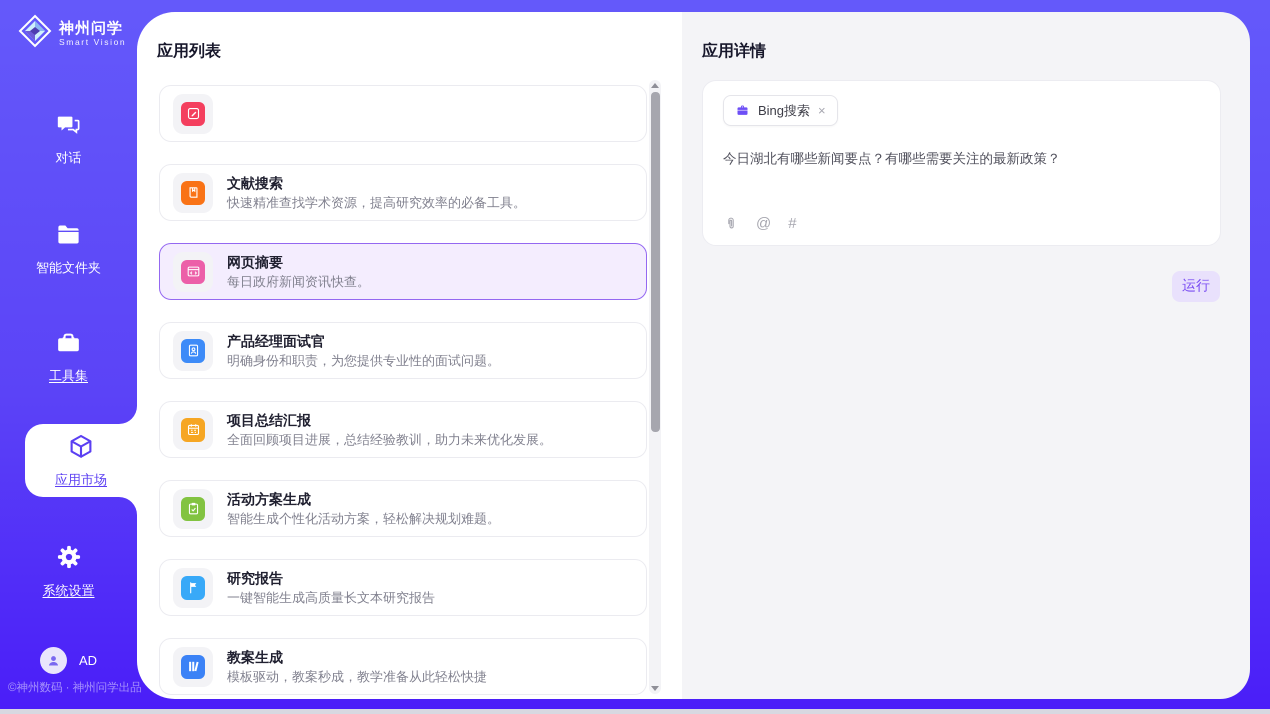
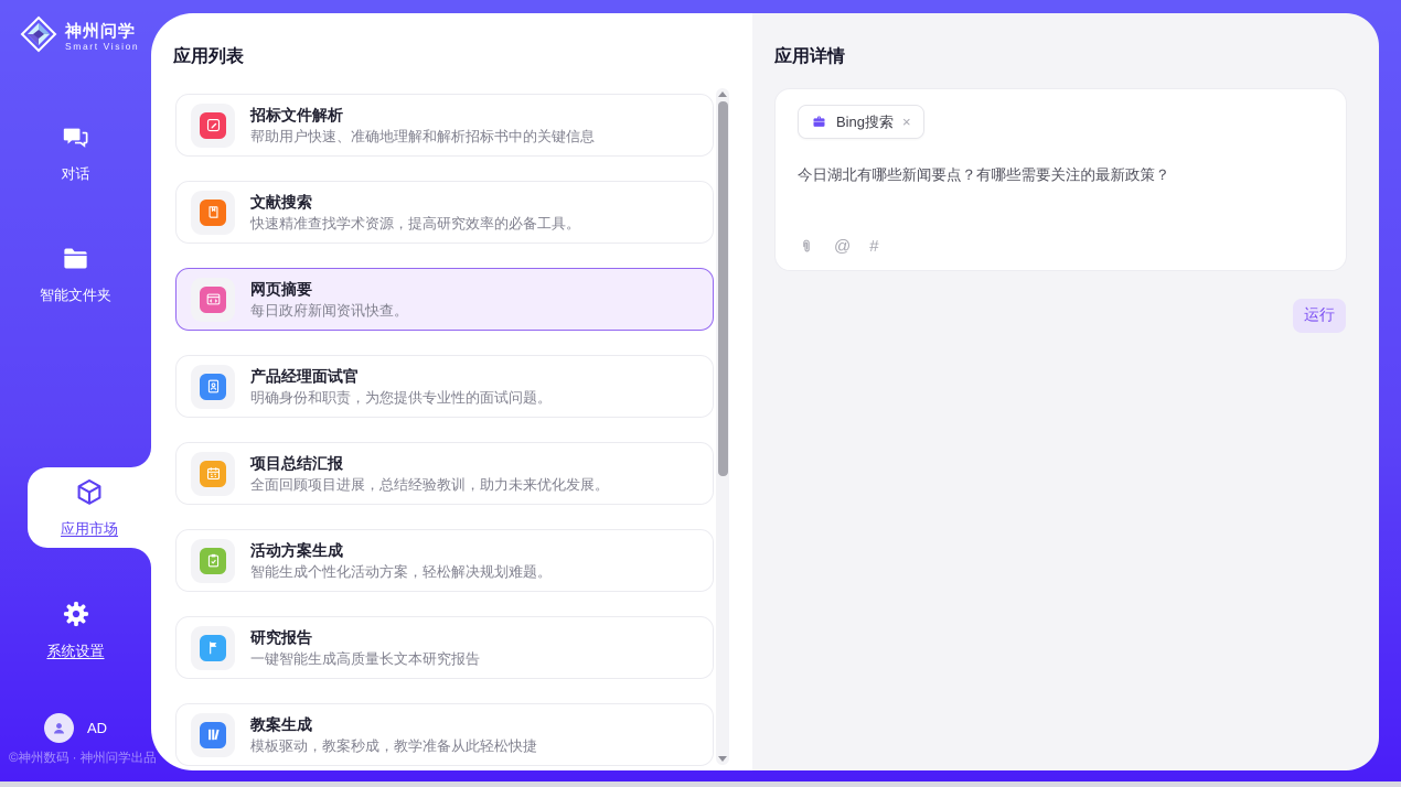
  神州问学
  Smart Vision
  对话
  智能文件夹
- 工具集
  应用市场
  系统设置
  AD
  ©神州数码 · 神州问学出品
  应用列表
+ 招标文件解析
+ 帮助用户快速、准确地理解和解析招标书中的关键信息
  文献搜索
  快速精准查找学术资源，提高研究效率的必备工具。
  网页摘要
  每日政府新闻资讯快查。
  产品经理面试官
  明确身份和职责，为您提供专业性的面试问题。
  项目总结汇报
  全面回顾项目进展，总结经验教训，助力未来优化发展。
  活动方案生成
  智能生成个性化活动方案，轻松解决规划难题。
  研究报告
  一键智能生成高质量长文本研究报告
  教案生成
  模板驱动，教案秒成，教学准备从此轻松快捷
  应用详情
  Bing搜索
  ×
  今日湖北有哪些新闻要点？有哪些需要关注的最新政策？
  @
  #
  运行
